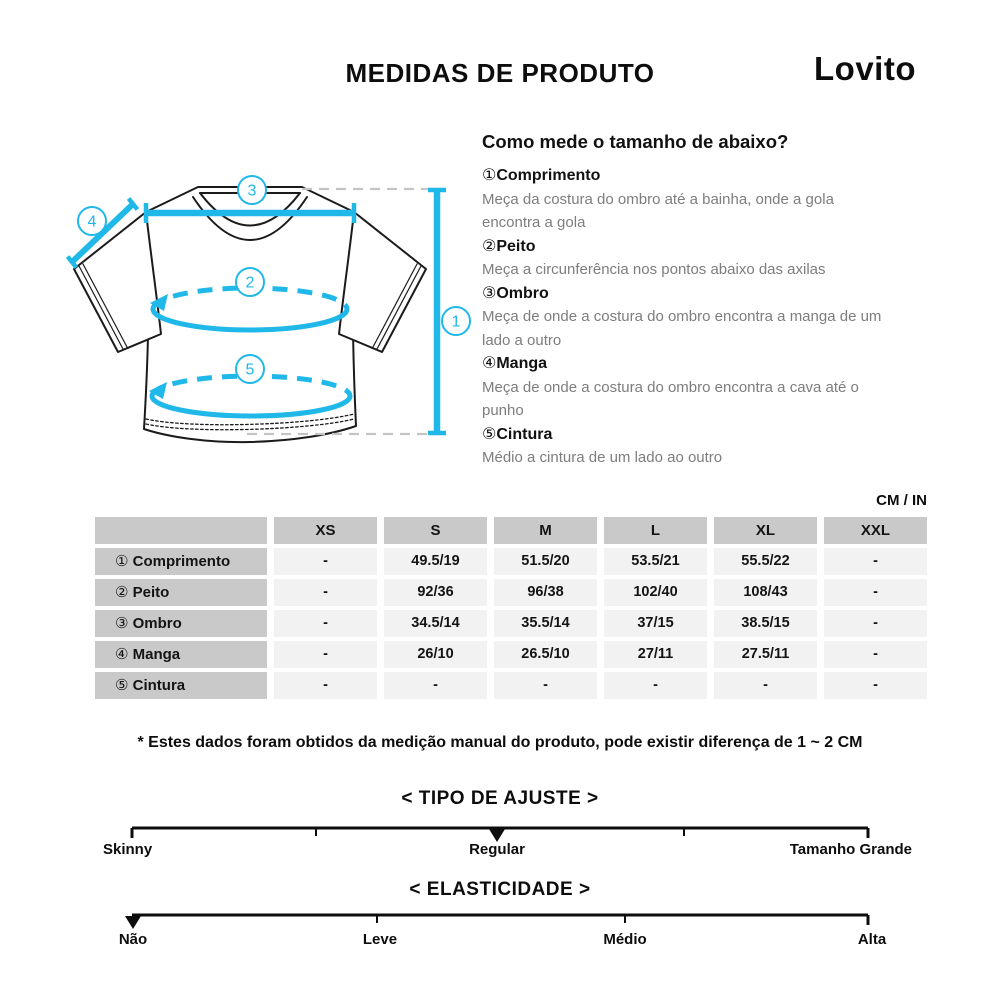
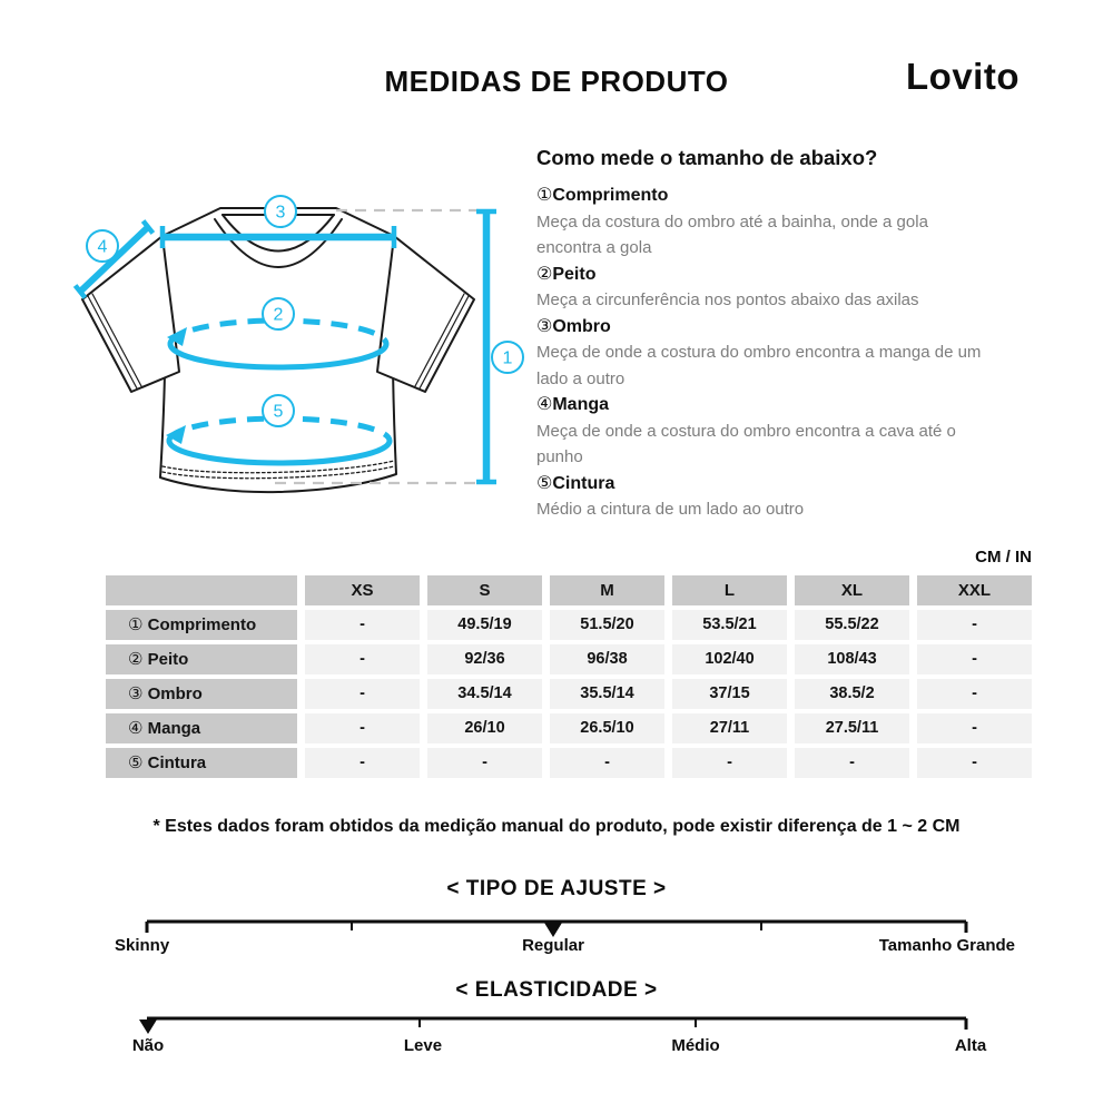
  MEDIDAS DE PRODUTO
  Lovito
  1
  2
  3
  4
  5
  Como mede o tamanho de abaixo?
  ①Comprimento
  Meça da costura do ombro até a bainha, onde a gola
  encontra a gola
  ②Peito
  Meça a circunferência nos pontos abaixo das axilas
  ③Ombro
  Meça de onde a costura do ombro encontra a manga de um
  lado a outro
  ④Manga
  Meça de onde a costura do ombro encontra a cava até o
  punho
  ⑤Cintura
  Médio a cintura de um lado ao outro
  CM / IN
  XS
  S
  M
  L
  XL
  XXL
  ① Comprimento
  -
  49.5/19
  51.5/20
  53.5/21
  55.5/22
  -
  ② Peito
  -
  92/36
  96/38
  102/40
  108/43
  -
  ③ Ombro
  -
  34.5/14
  35.5/14
  37/15
- 38.5/15
+ 38.5/2
  -
  ④ Manga
  -
  26/10
  26.5/10
  27/11
  27.5/11
  -
  ⑤ Cintura
  -
  -
  -
  -
  -
  -
  * Estes dados foram obtidos da medição manual do produto, pode existir diferença de 1 ~ 2 CM
  < TIPO DE AJUSTE >
  Skinny
  Regular
  Tamanho Grande
  < ELASTICIDADE >
  Não
  Leve
  Médio
  Alta
